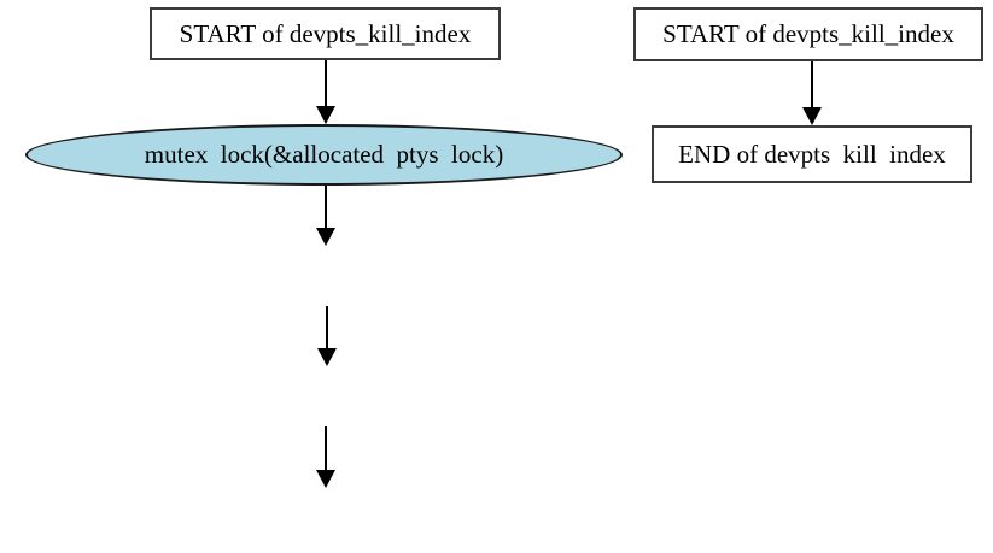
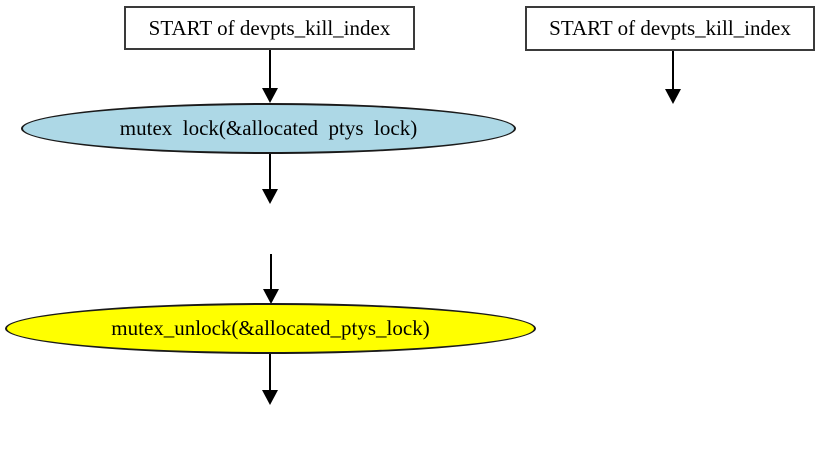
  START of devpts_kill_index
  mutex lock(&allocated ptys lock)
+ mutex_unlock(&allocated_ptys_lock)
  START of devpts_kill_index
- END of devpts kill index
